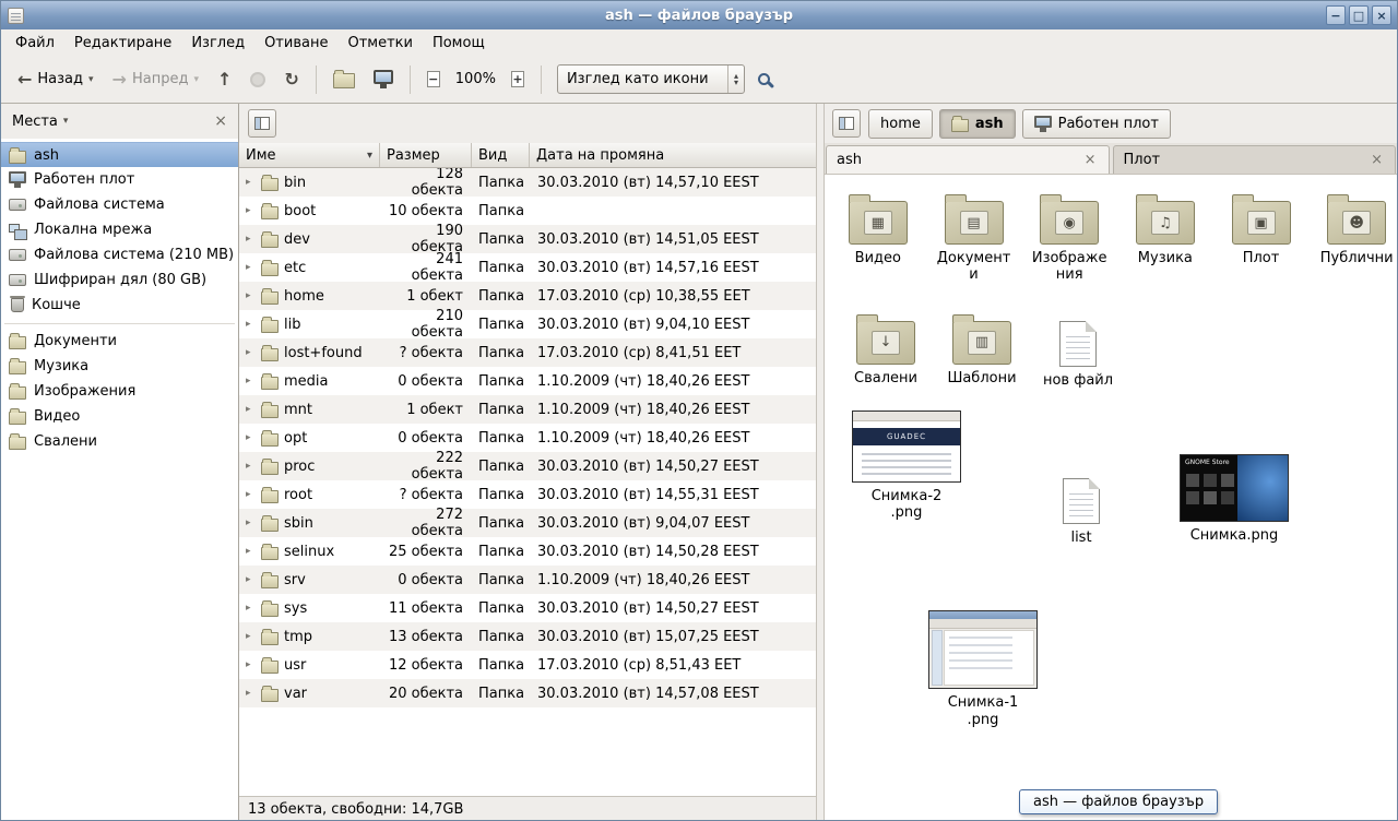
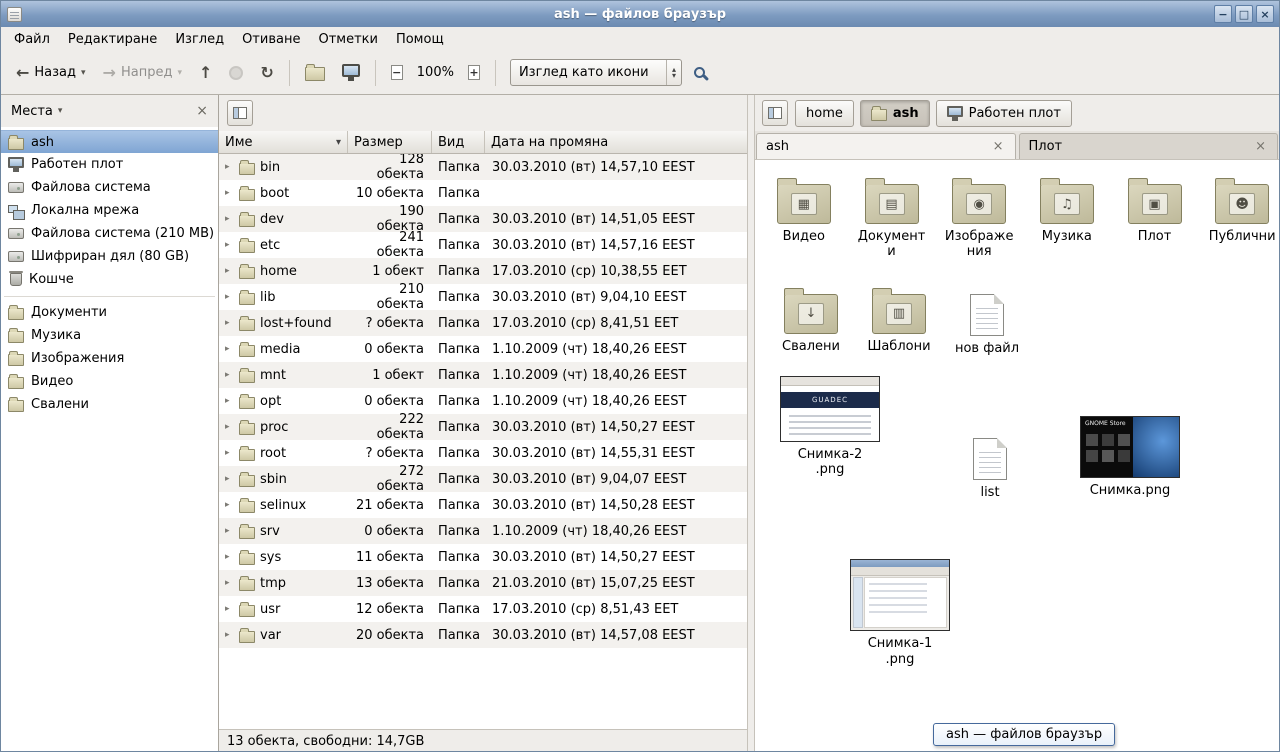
  ash — файлов браузър
  −
  □
  ×
  Файл
  Редактиране
  Изглед
  Отиване
  Отметки
  Помощ
  ←
  Назад
  ▾
  →
  Напред
  ▾
  ↑
  ↻
  100%
  Изглед като икони
  ▴
  ▾
  Места
  ▾
  ×
  ash
  Работен плот
  Файлова система
  Локална мрежа
  Файлова система (210 MB)
  Шифриран дял (80 GB)
  Кошче
  Документи
  Музика
  Изображения
  Видео
  Свалени
  Име
  ▾
  Размер
  Вид
  Дата на промяна
  ▸
  bin
  128 обекта
  Папка
  30.03.2010 (вт) 14,57,10 EEST
  ▸
  boot
  10 обекта
  Папка
  ▸
  dev
  190 обекта
  Папка
  30.03.2010 (вт) 14,51,05 EEST
  ▸
  etc
  241 обекта
  Папка
  30.03.2010 (вт) 14,57,16 EEST
  ▸
  home
  1 обект
  Папка
  17.03.2010 (ср) 10,38,55 EET
  ▸
  lib
  210 обекта
  Папка
  30.03.2010 (вт) 9,04,10 EEST
  ▸
  lost+found
  ? обекта
  Папка
  17.03.2010 (ср) 8,41,51 EET
  ▸
  media
  0 обекта
  Папка
  1.10.2009 (чт) 18,40,26 EEST
  ▸
  mnt
  1 обект
  Папка
  1.10.2009 (чт) 18,40,26 EEST
  ▸
  opt
  0 обекта
  Папка
  1.10.2009 (чт) 18,40,26 EEST
  ▸
  proc
  222 обекта
  Папка
  30.03.2010 (вт) 14,50,27 EEST
  ▸
  root
  ? обекта
  Папка
  30.03.2010 (вт) 14,55,31 EEST
  ▸
  sbin
  272 обекта
  Папка
  30.03.2010 (вт) 9,04,07 EEST
  ▸
  selinux
- 25 обекта
+ 21 обекта
  Папка
  30.03.2010 (вт) 14,50,28 EEST
  ▸
  srv
  0 обекта
  Папка
  1.10.2009 (чт) 18,40,26 EEST
  ▸
  sys
  11 обекта
  Папка
  30.03.2010 (вт) 14,50,27 EEST
  ▸
  tmp
  13 обекта
  Папка
- 30.03.2010 (вт) 15,07,25 EEST
+ 21.03.2010 (вт) 15,07,25 EEST
  ▸
  usr
  12 обекта
  Папка
  17.03.2010 (ср) 8,51,43 EET
  ▸
  var
  20 обекта
  Папка
  30.03.2010 (вт) 14,57,08 EEST
  13 обекта, свободни: 14,7GB
  home
  ash
  Работен плот
  ash
  ×
  Плот
  ×
  ▦
  Видео
  ▤
  Документи
  ◉
  Изображения
  ♫
  Музика
  ▣
  Плот
  ☻
  Публични
  ↓
  Свалени
  ▥
  Шаблони
  нов файл
  GUADEC
  Снимка-2.png
  list
  Снимка.png
  Снимка-1.png
  ash — файлов браузър
